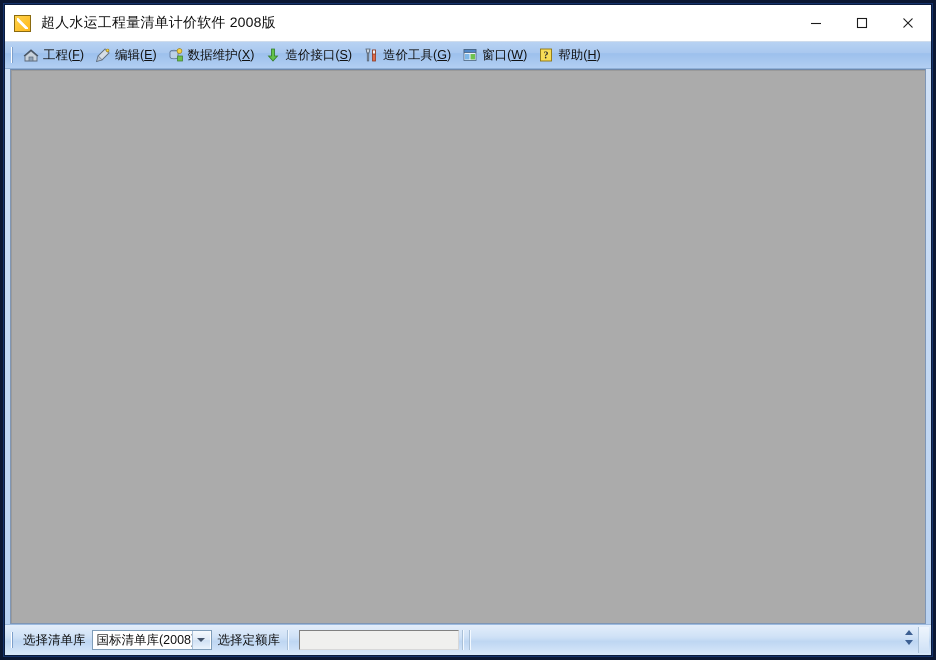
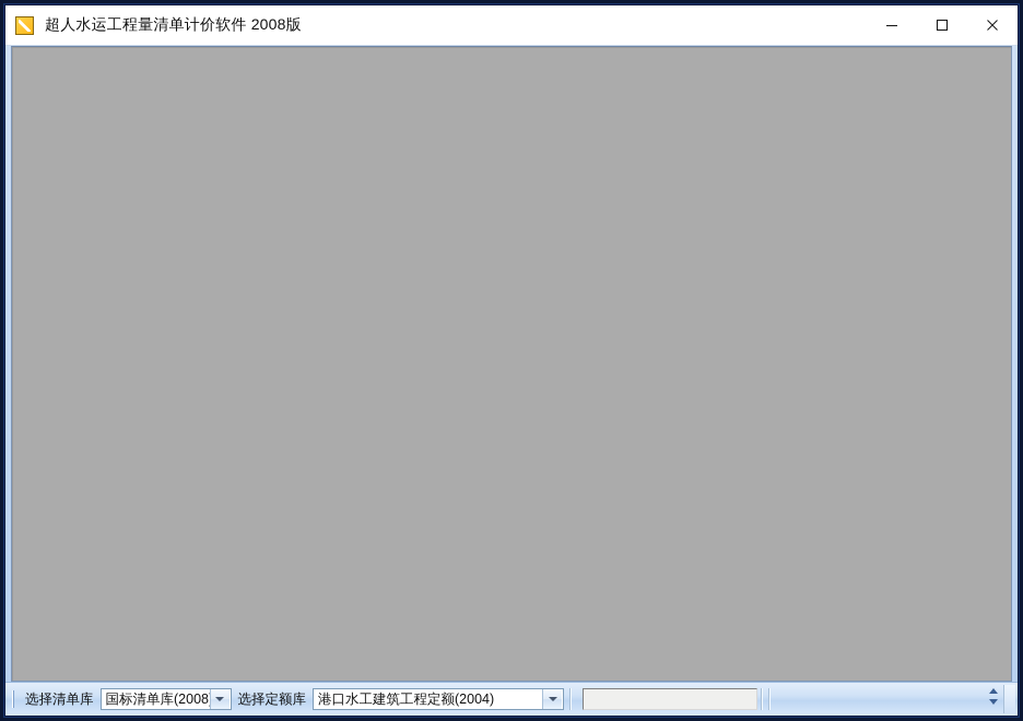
  超人水运工程量清单计价软件 2008版
- 工程(F)
- 编辑(E)
- 数据维护(X)
- 造价接口(S)
- 造价工具(G)
- 窗口(W)
- ?
- 帮助(H)
  选择清单库
  国标清单库(2008
  选择定额库
+ 港口水工建筑工程定额(2004)
